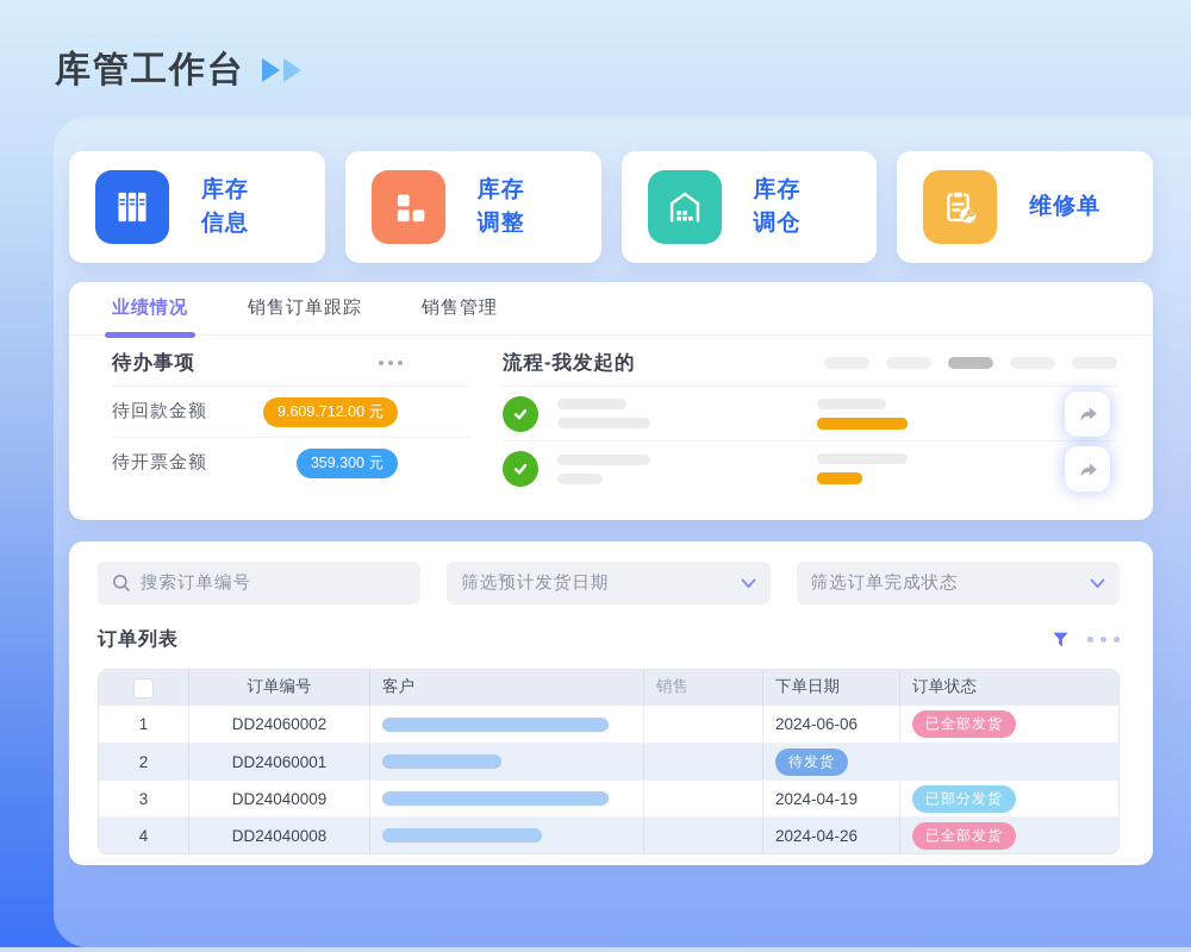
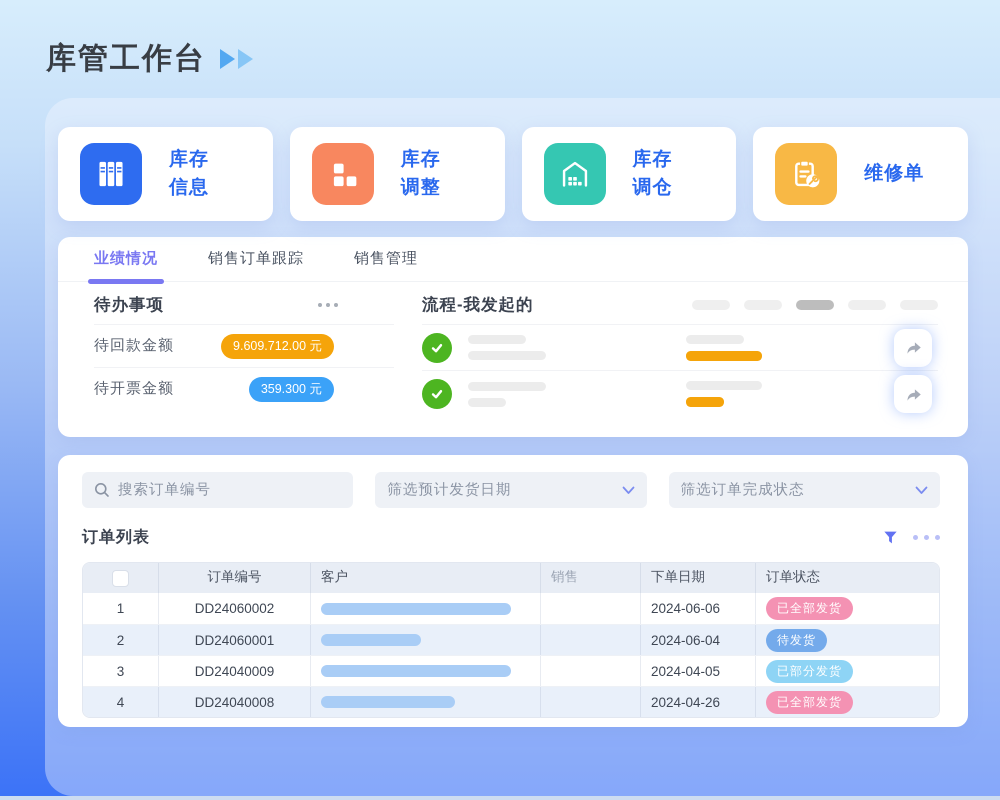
  库管工作台
  库存
  信息
  库存
  调整
  库存
  调仓
  维修单
  业绩情况
  销售订单跟踪
  销售管理
  待办事项
  待回款金额
  9.609.712.00 元
  待开票金额
  359.300 元
  流程-我发起的
  搜索订单编号
  筛选预计发货日期
  筛选订单完成状态
  订单列表
  订单编号
  客户
  销售
  下单日期
  订单状态
  1
  DD24060002
  2024-06-06
  已全部发货
  2
  DD24060001
+ 2024-06-04
  待发货
  3
  DD24040009
- 2024-04-19
+ 2024-04-05
  已部分发货
  4
  DD24040008
  2024-04-26
  已全部发货
